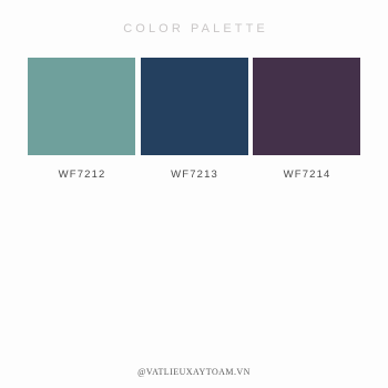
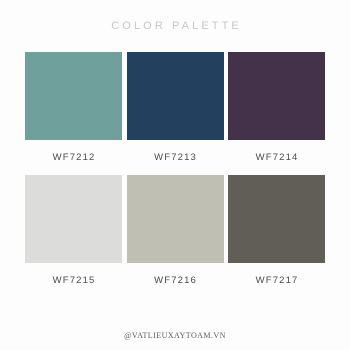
  COLOR PALETTE
  WF7212
  WF7213
  WF7214
+ WF7215
+ WF7216
+ WF7217
  @VATLIEUXAYTOAM.VN
